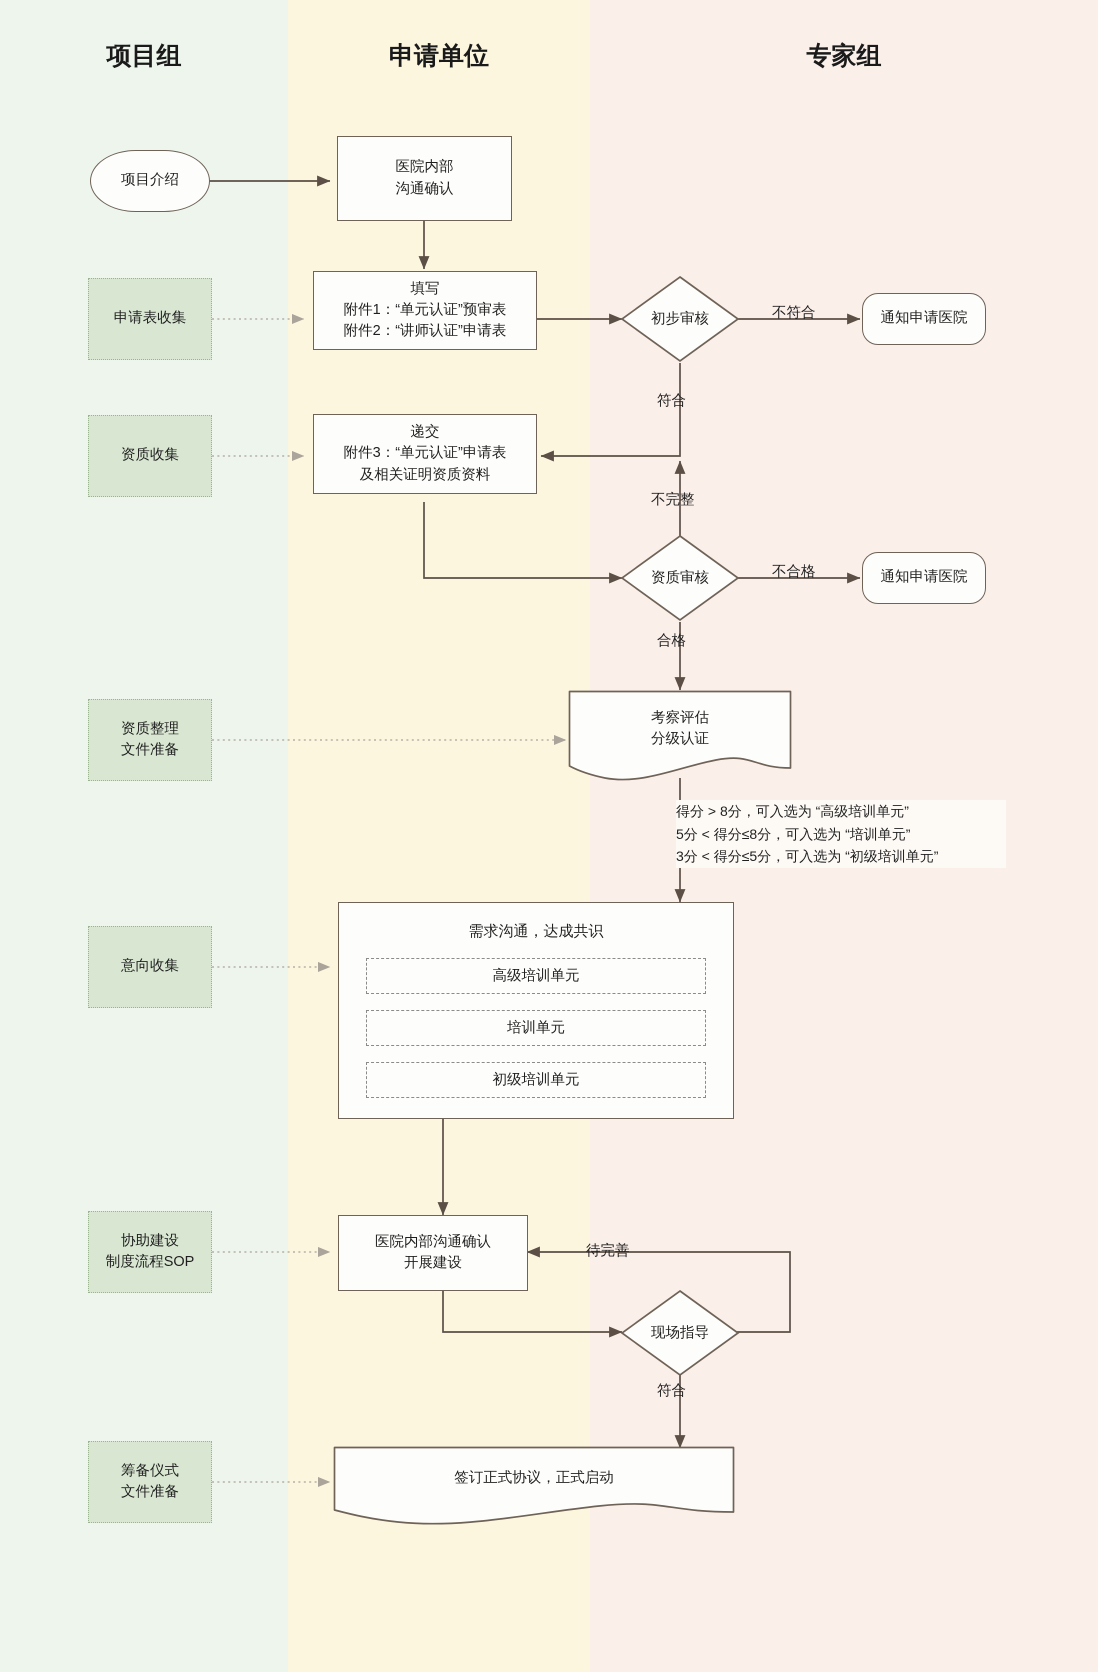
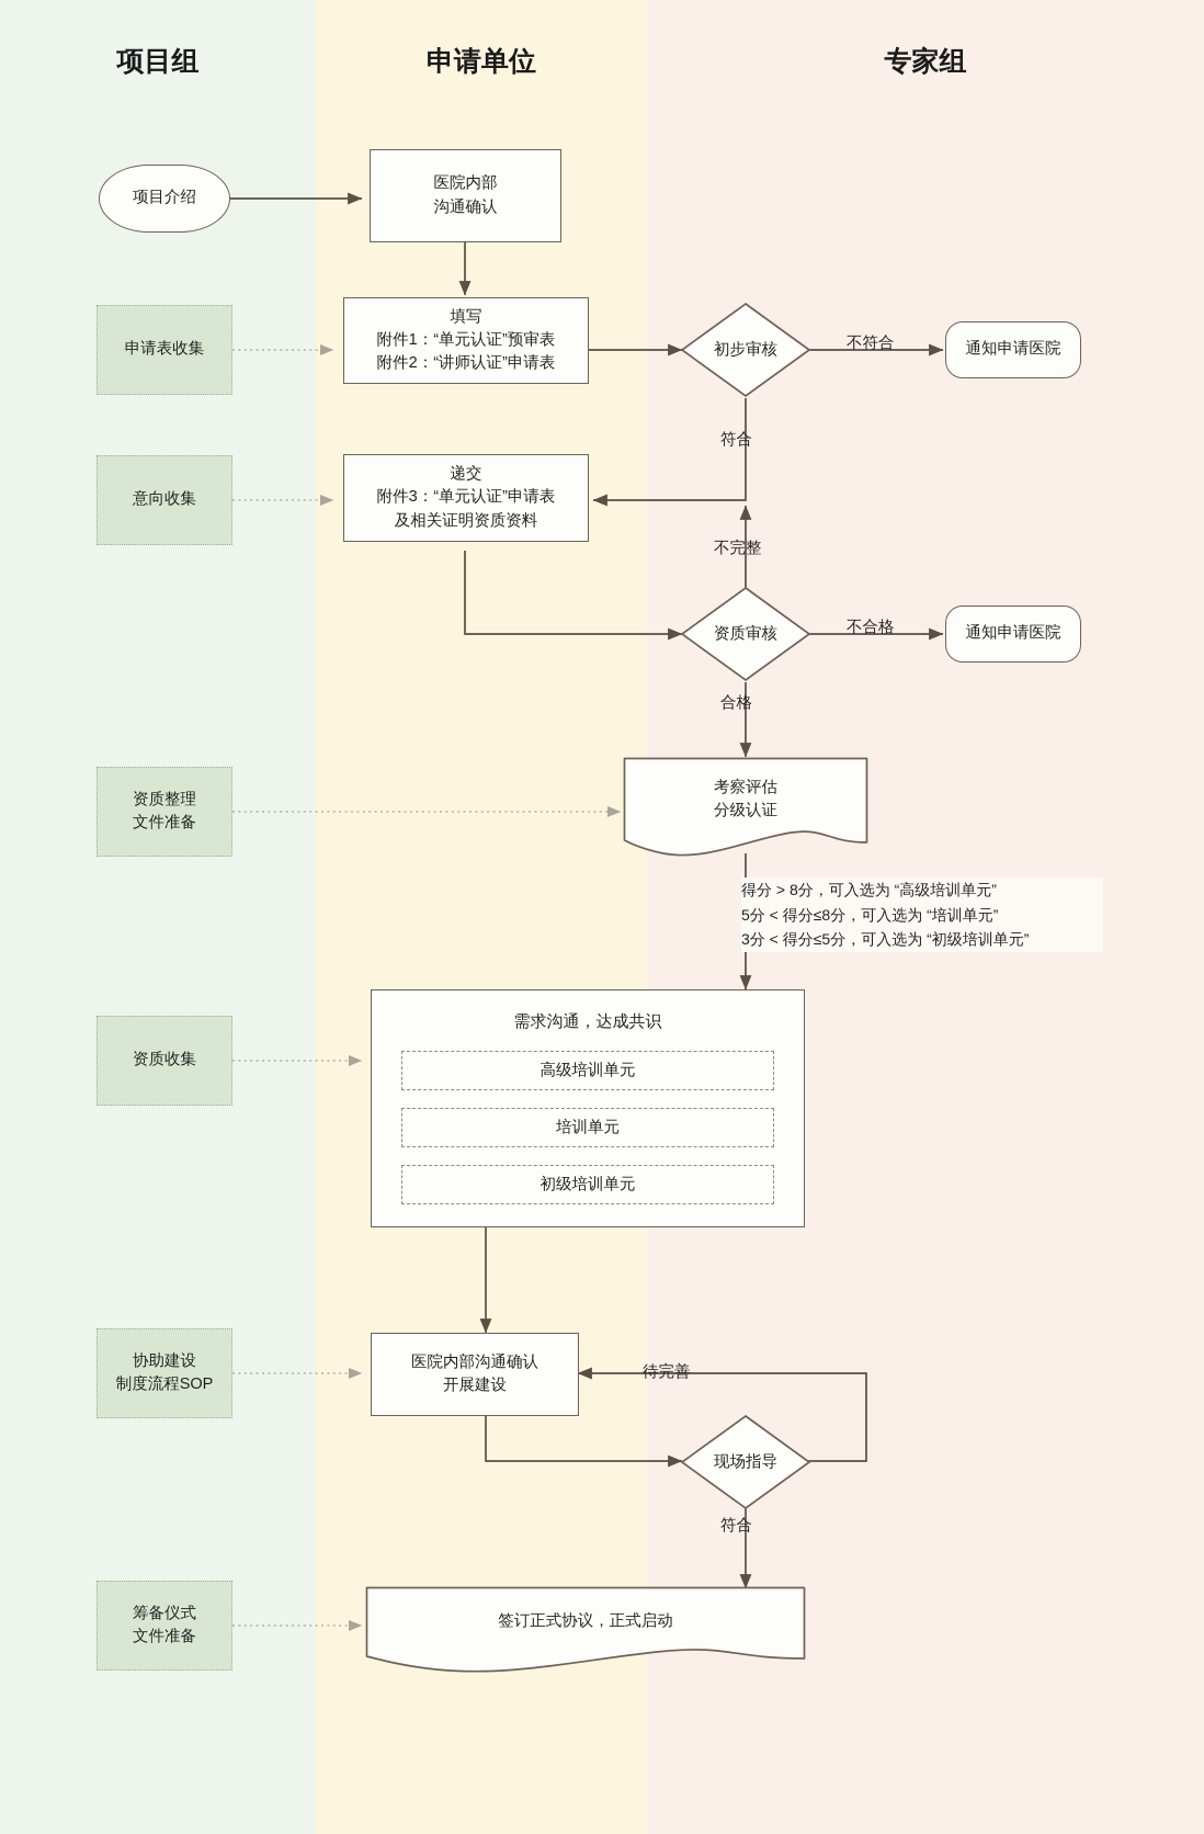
  项目组
  申请单位
  专家组
  申请表收集
- 资质收集
+ 意向收集
  资质整理
  文件准备
- 意向收集
+ 资质收集
  协助建设
  制度流程SOP
  筹备仪式
  文件准备
  项目介绍
  医院内部
  沟通确认
  填写
  附件1：“单元认证”预审表
  附件2：“讲师认证”申请表
  递交
  附件3：“单元认证”申请表
  及相关证明资质资料
  初步审核
  通知申请医院
  资质审核
  通知申请医院
  考察评估
  分级认证
  得分 > 8分，可入选为 “高级培训单元”
  5分 < 得分≤8分，可入选为 “培训单元”
  3分 < 得分≤5分，可入选为 “初级培训单元”
  需求沟通，达成共识
  高级培训单元
  培训单元
  初级培训单元
  医院内部沟通确认
  开展建设
  现场指导
  签订正式协议，正式启动
  不符合
  符合
  不完整
  不合格
  合格
  待完善
  符合
